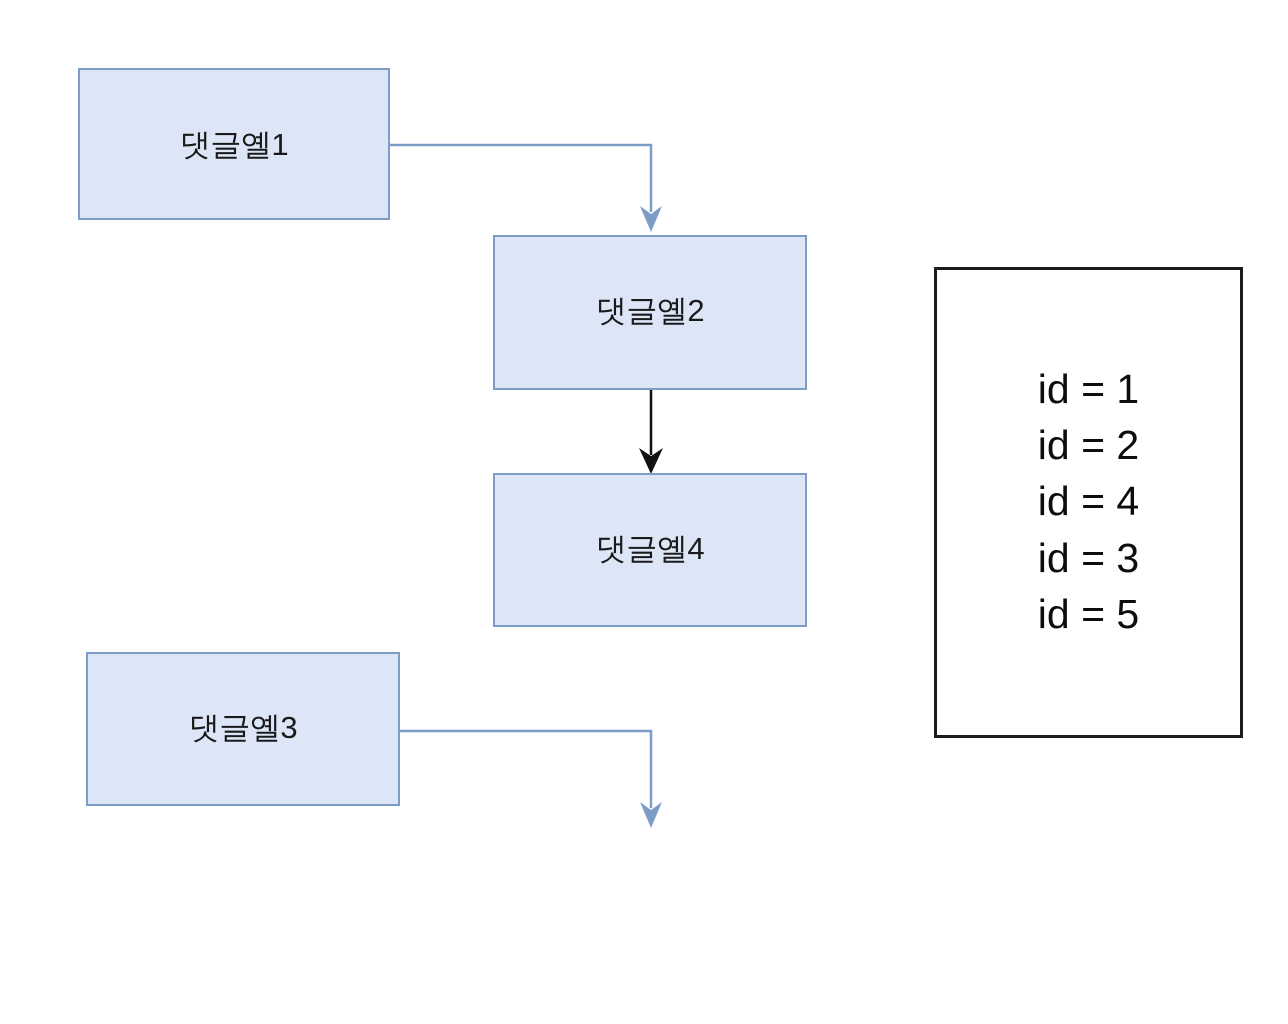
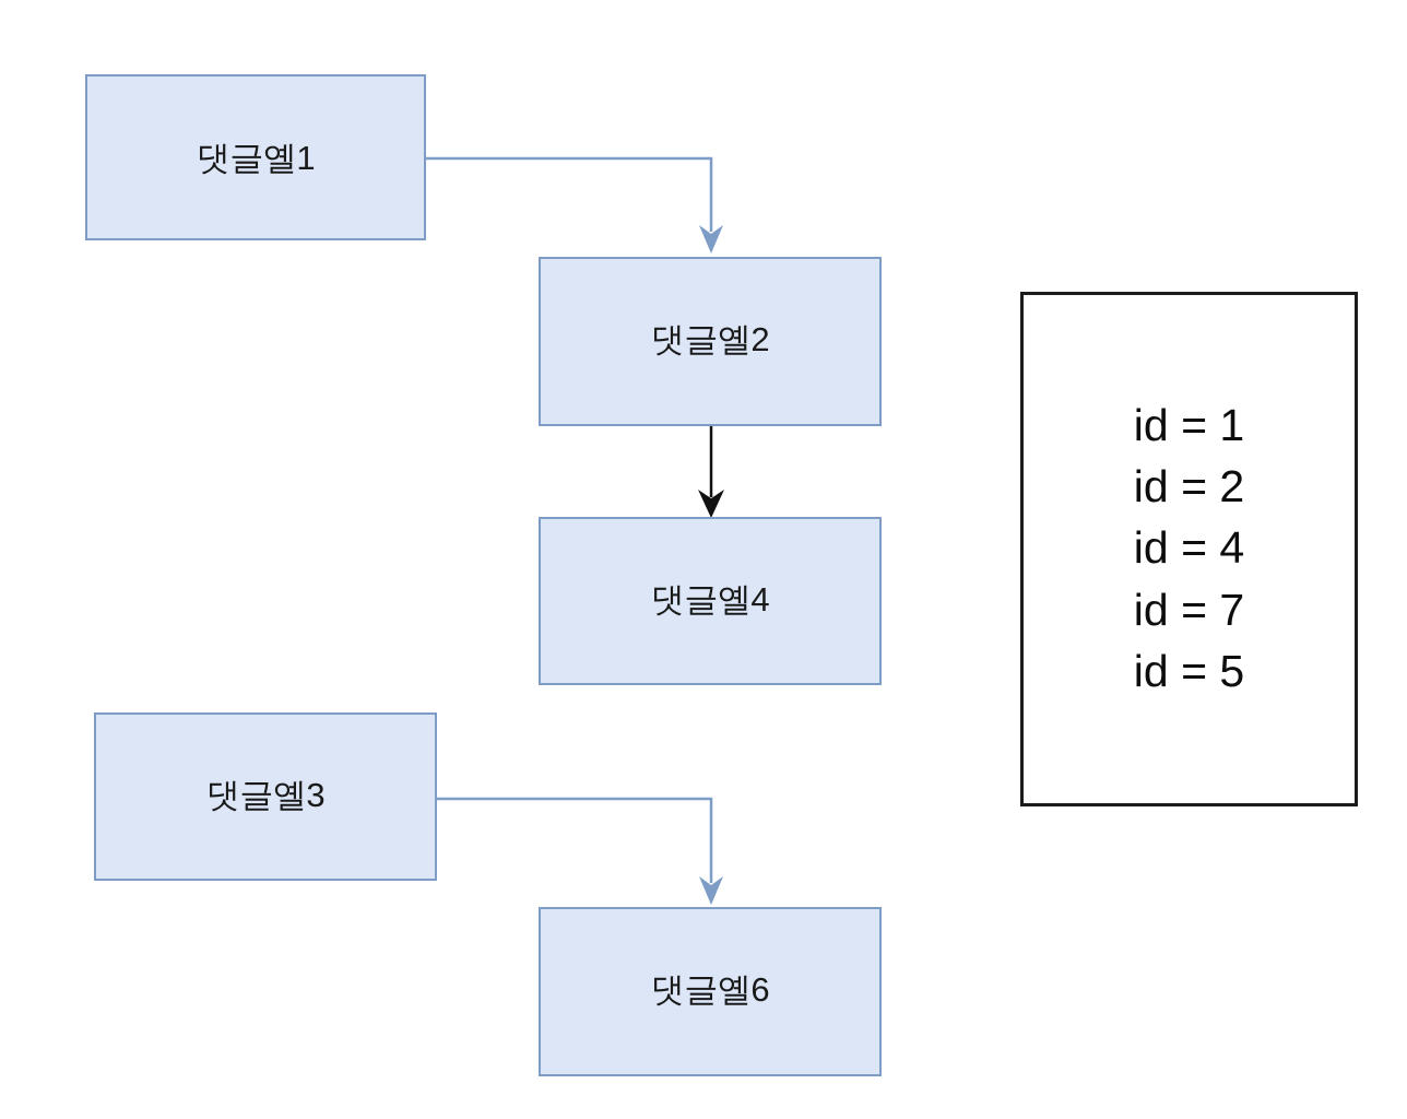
  댓글옐1
  댓글옐2
  댓글옐4
  댓글옐3
+ 댓글옐6
  id = 1
  id = 2
  id = 4
- id = 3
+ id = 7
  id = 5
